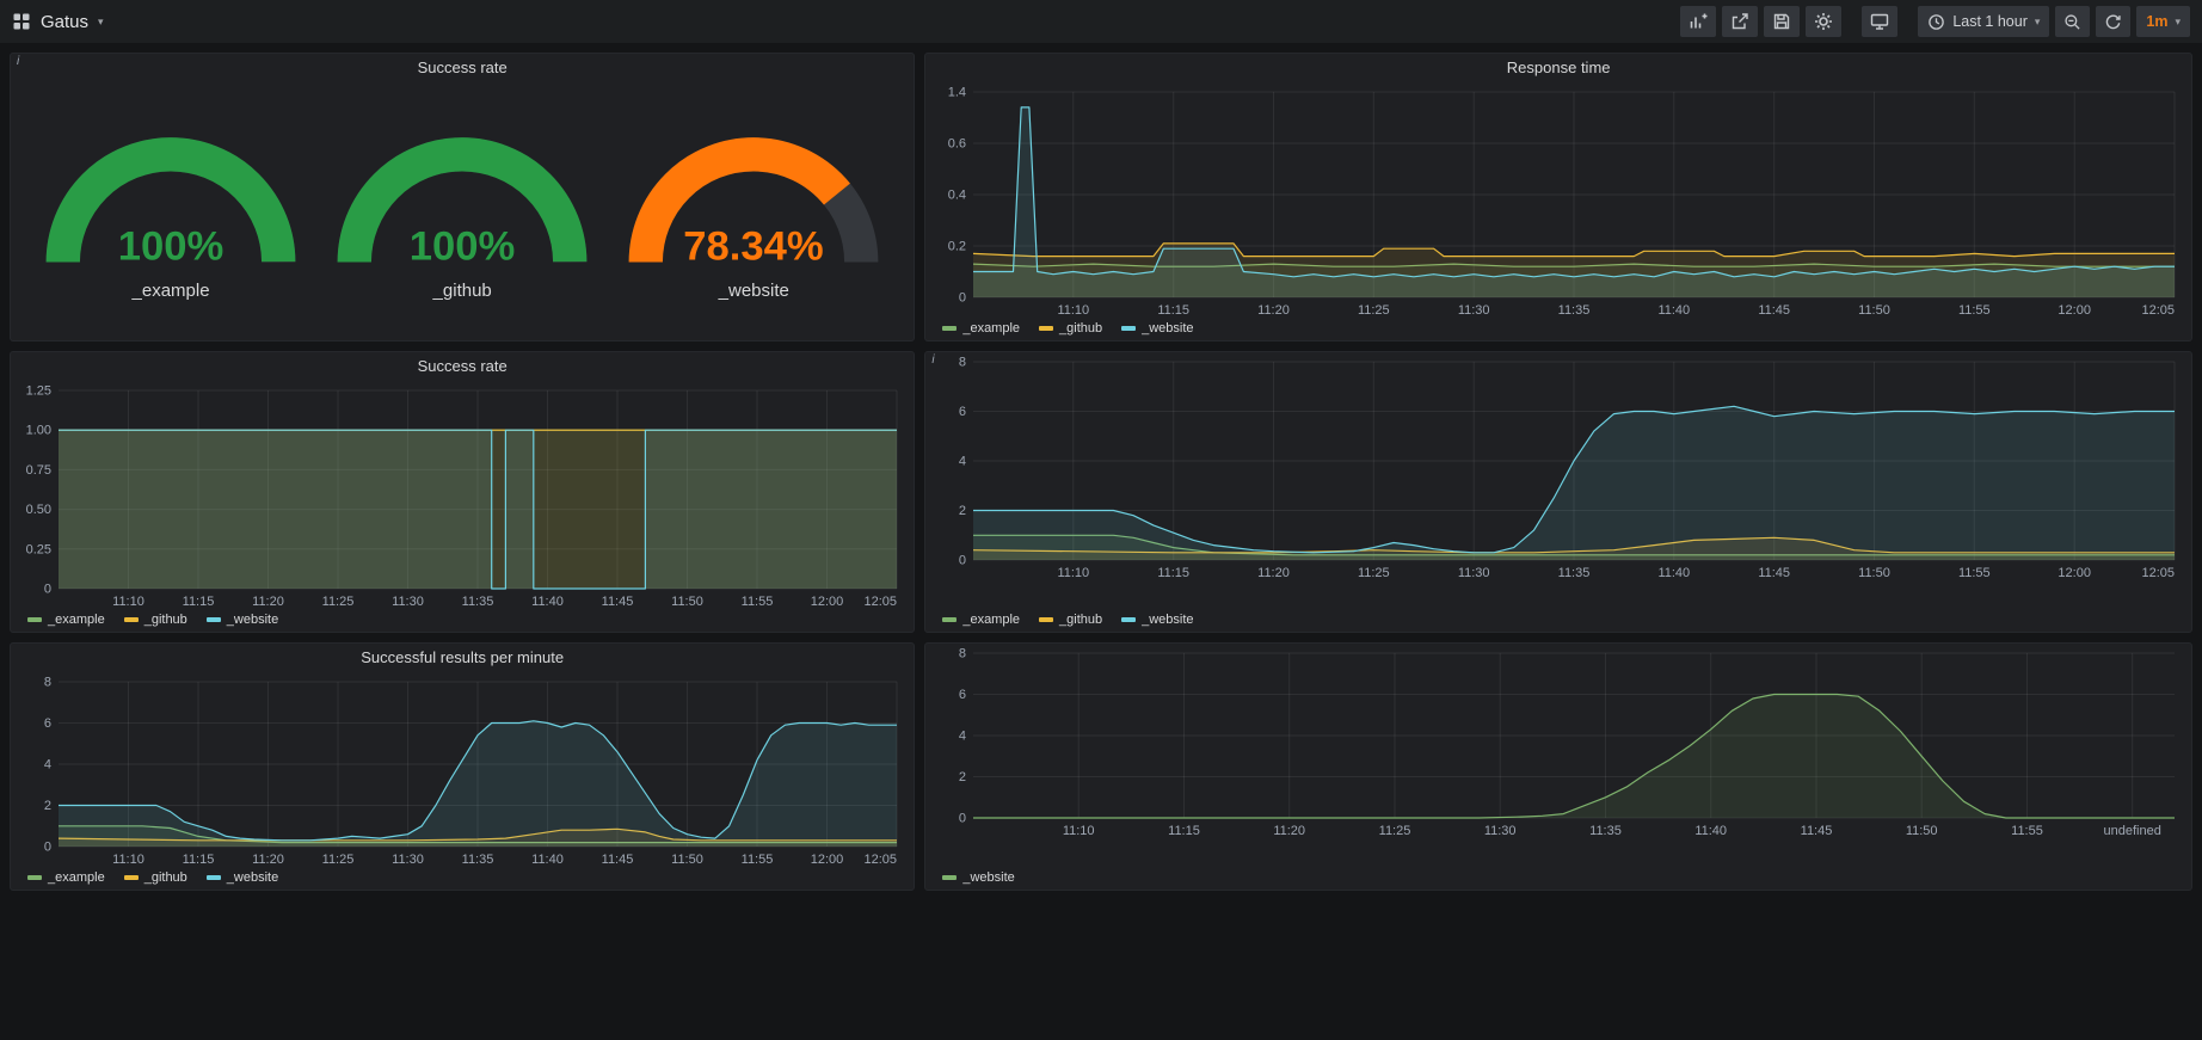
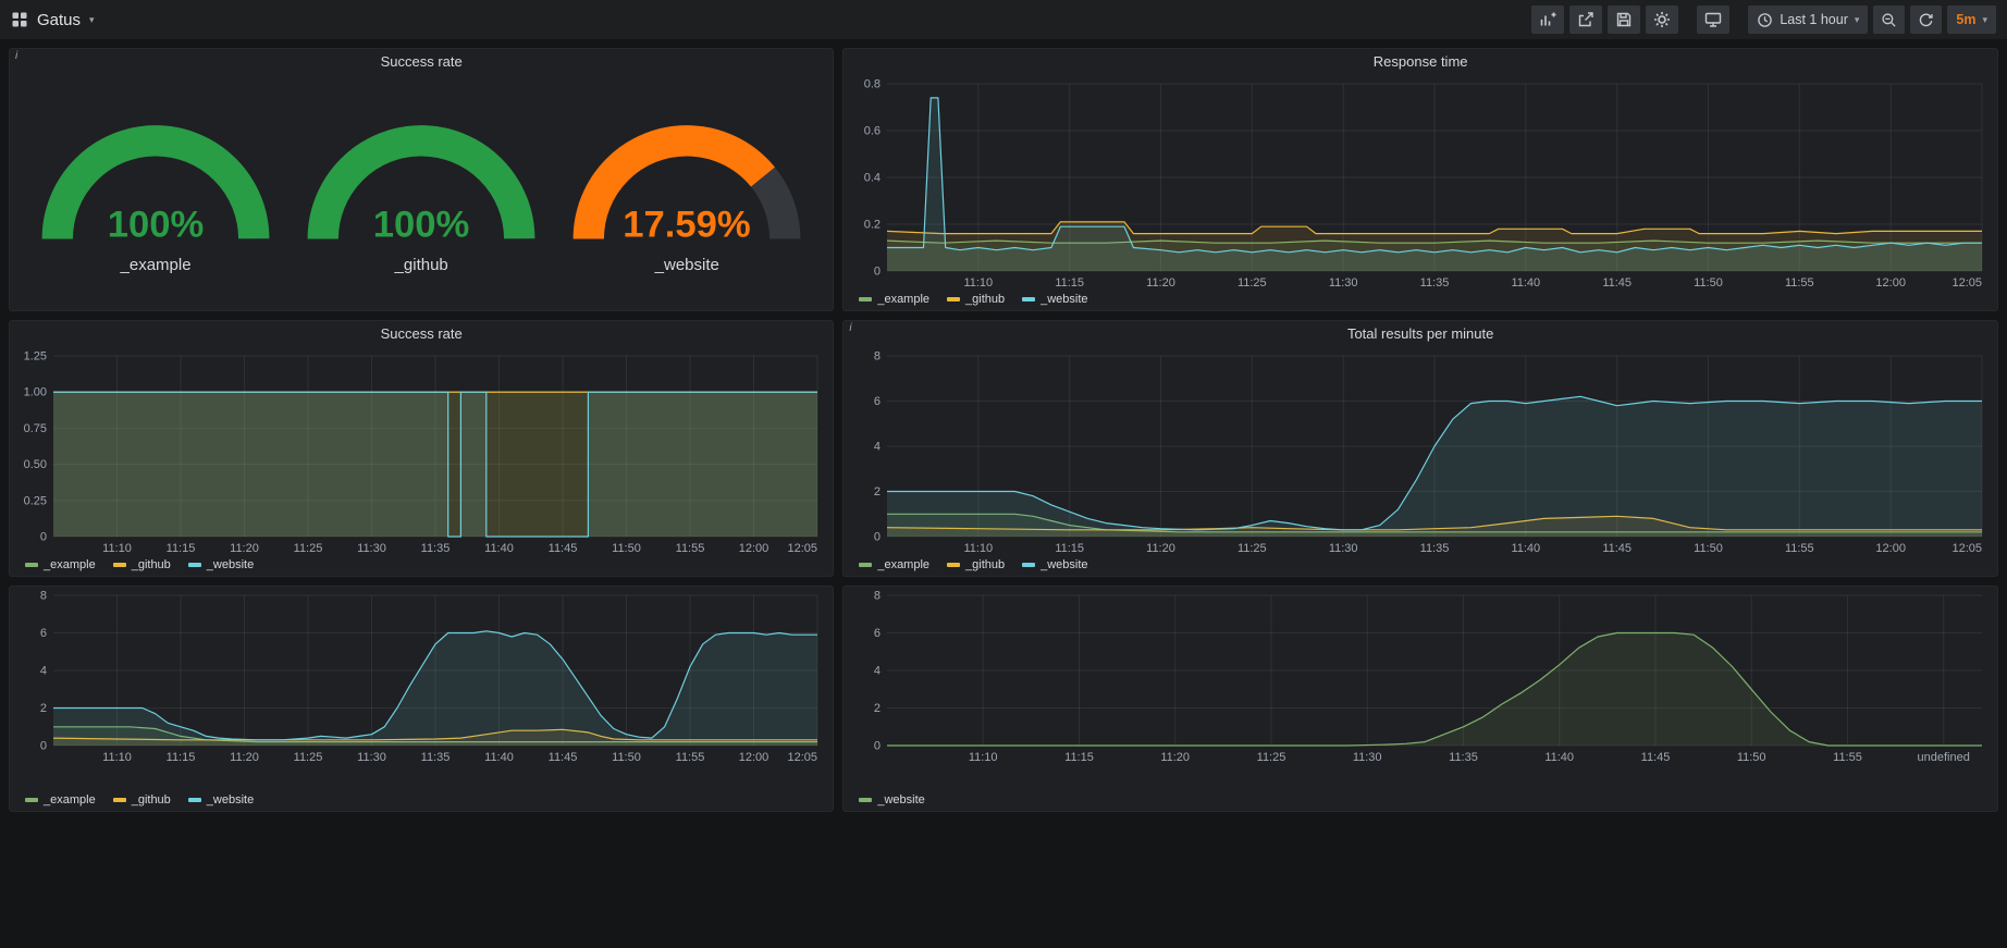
  Gatus
  ▾
  Last 1 hour
  ▾
- 1m
+ 5m
  ▾
  i
  Success rate
  100%
  _example
  100%
  _github
- 78.34%
+ 17.59%
  _website
  Response time
  0
  0.2
  0.4
  0.6
- 1.4
+ 0.8
  11:10
  11:15
  11:20
  11:25
  11:30
  11:35
  11:40
  11:45
  11:50
  11:55
  12:00
  12:05
  _example
  _github
  _website
  Success rate
  0
  0.25
  0.50
  0.75
  1.00
  1.25
  11:10
  11:15
  11:20
  11:25
  11:30
  11:35
  11:40
  11:45
  11:50
  11:55
  12:00
  12:05
  _example
  _github
  _website
  i
+ Total results per minute
  0
  2
  4
  6
  8
  11:10
  11:15
  11:20
  11:25
  11:30
  11:35
  11:40
  11:45
  11:50
  11:55
  12:00
  12:05
  _example
  _github
  _website
- Successful results per minute
  0
  2
  4
  6
  8
  11:10
  11:15
  11:20
  11:25
  11:30
  11:35
  11:40
  11:45
  11:50
  11:55
  12:00
  12:05
  _example
  _github
  _website
  0
  2
  4
  6
  8
  11:10
  11:15
  11:20
  11:25
  11:30
  11:35
  11:40
  11:45
  11:50
  11:55
  undefined
  _website
